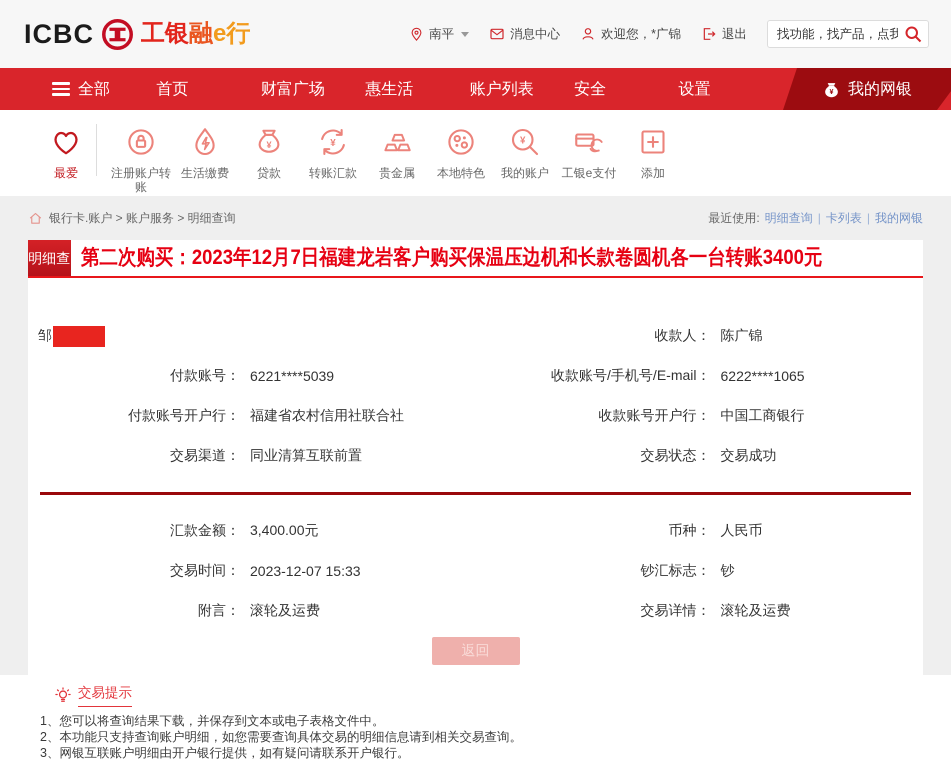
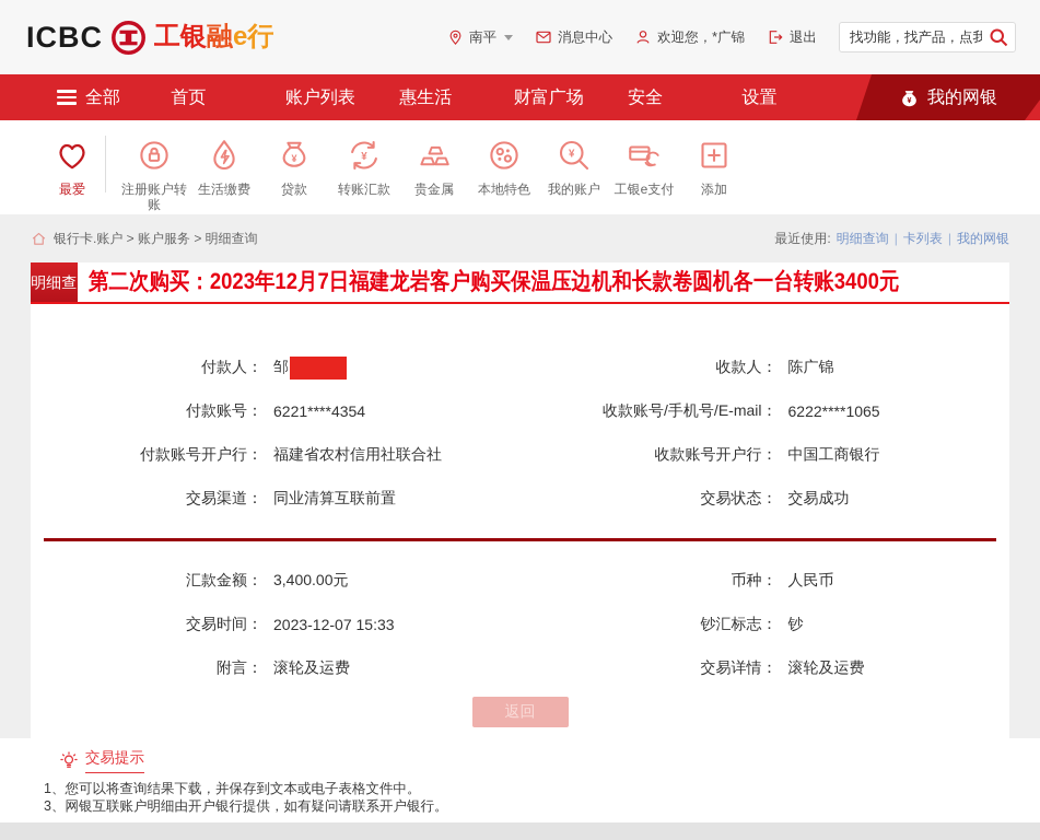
  ICBC
  工银融e行
  南平
  消息中心
  欢迎您，*广锦
  退出
  找功能，找产品，点我
  全部
  首页
- 财富广场
+ 账户列表
  惠生活
- 账户列表
+ 财富广场
  安全
  设置
  ¥
  我的网银
  最爱
  注册账户转账
  生活缴费
  ¥
  贷款
  ¥
  转账汇款
  贵金属
  本地特色
  ¥
  我的账户
  工银e支付
  添加
  银行卡.账户 > 账户服务 > 明细查询
  最近使用:
  明细查询
  |
  卡列表
  |
  我的网银
  明细查
  第二次购买：2023年12月7日福建龙岩客户购买保温压边机和长款卷圆机各一台转账3400元
+ 付款人：
  邹
  收款人：
  陈广锦
  付款账号：
- 6221****5039
+ 6221****4354
  收款账号/手机号/E-mail：
  6222****1065
  付款账号开户行：
  福建省农村信用社联合社
  收款账号开户行：
  中国工商银行
  交易渠道：
  同业清算互联前置
  交易状态：
  交易成功
  汇款金额：
  3,400.00元
  币种：
  人民币
  交易时间：
  2023-12-07 15:33
  钞汇标志：
  钞
  附言：
  滚轮及运费
  交易详情：
  滚轮及运费
  返回
  交易提示
  1、您可以将查询结果下载，并保存到文本或电子表格文件中。
- 2、本功能只支持查询账户明细，如您需要查询具体交易的明细信息请到相关交易查询。
  3、网银互联账户明细由开户银行提供，如有疑问请联系开户银行。
